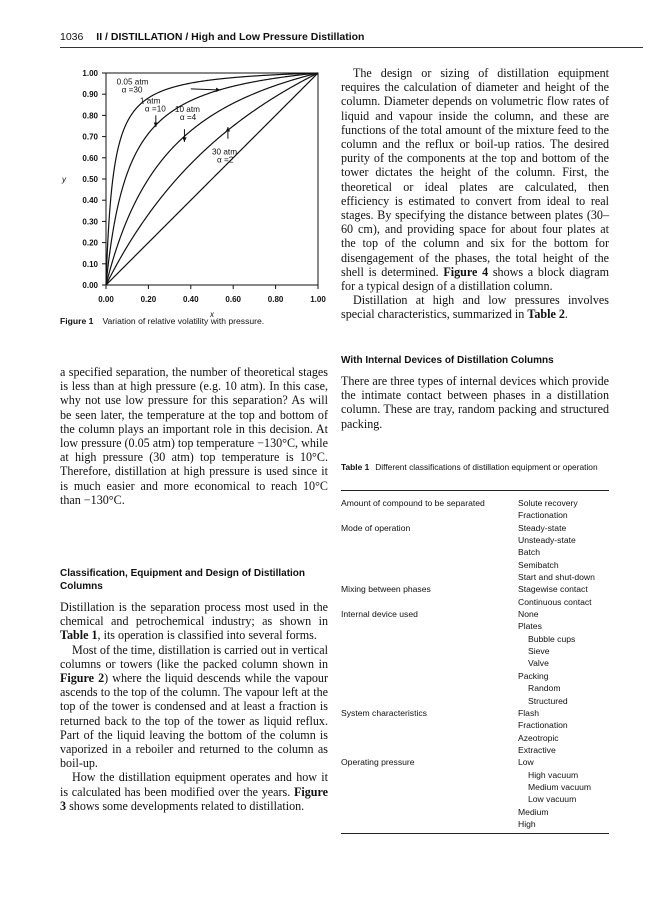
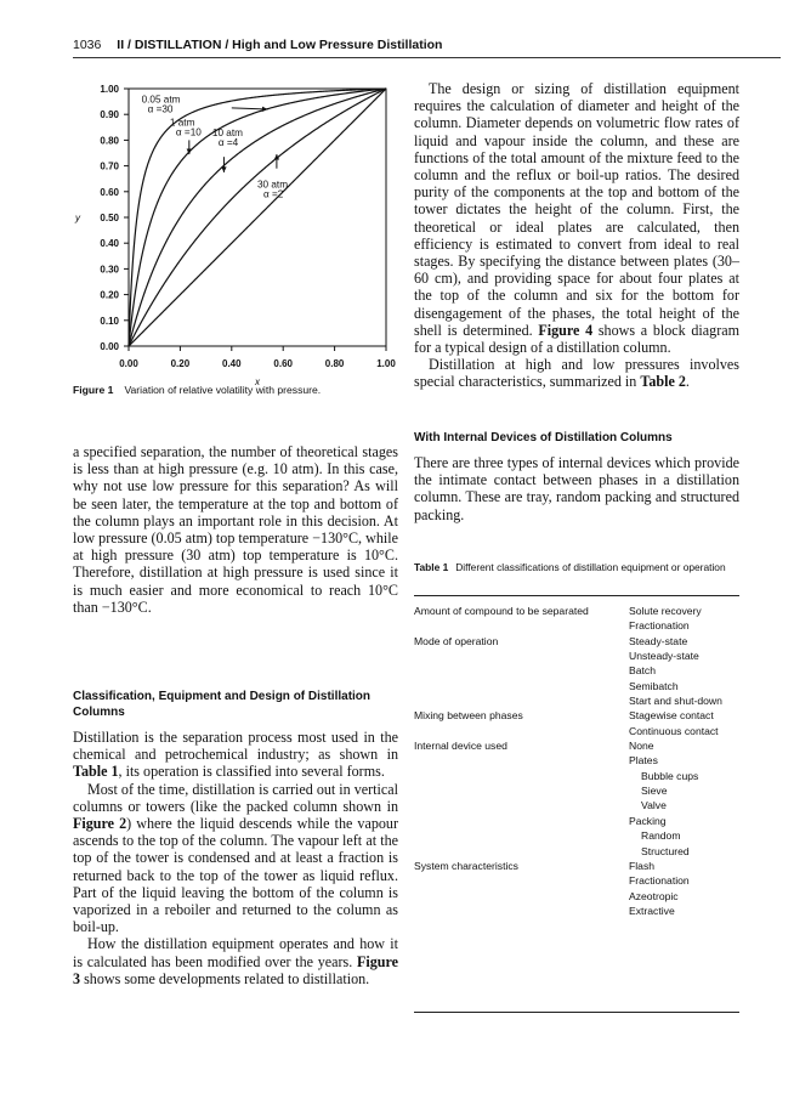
  1036 II / DISTILLATION / High and Low Pressure Distillation
  0.00
  0.10
  0.20
  0.30
  0.40
  0.50
  0.60
  0.70
  0.80
  0.90
  1.00
  0.00
  0.20
  0.40
  0.60
  0.80
  1.00
  x
  y
  0.05 atm
  α =30
  1 atm
  α =10
  10 atm
  α =4
  30 atm
  α =2
  Figure 1 Variation of relative volatility with pressure.
  a specified separation, the number of theoretical stages is less than at high pressure (e.g. 10 atm). In this case, why not use low pressure for this separation? As will be seen later, the temperature at the top and bottom of the column plays an important role in this decision. At low pressure (0.05 atm) top temperature −130°C, while at high pressure (30 atm) top temperature is 10°C. Therefore, distillation at high pressure is used since it is much easier and more economical to reach 10°C than −130°C.
  Classification, Equipment and Design of Distillation Columns
  Distillation is the separation process most used in the chemical and petrochemical industry; as shown in Table 1, its operation is classified into several forms.
  Most of the time, distillation is carried out in vertical columns or towers (like the packed column shown in Figure 2) where the liquid descends while the vapour ascends to the top of the column. The vapour left at the top of the tower is condensed and at least a fraction is returned back to the top of the tower as liquid reflux. Part of the liquid leaving the bottom of the column is vaporized in a reboiler and returned to the column as boil-up.
  How the distillation equipment operates and how it is calculated has been modified over the years. Figure 3 shows some developments related to distillation.
  The design or sizing of distillation equipment requires the calculation of diameter and height of the column. Diameter depends on volumetric flow rates of liquid and vapour inside the column, and these are functions of the total amount of the mixture feed to the column and the reflux or boil-up ratios. The desired purity of the components at the top and bottom of the tower dictates the height of the column. First, the theoretical or ideal plates are calculated, then efficiency is estimated to convert from ideal to real stages. By specifying the distance between plates (30–60 cm), and providing space for about four plates at the top of the column and six for the bottom for disengagement of the phases, the total height of the shell is determined. Figure 4 shows a block diagram for a typical design of a distillation column.
  Distillation at high and low pressures involves special characteristics, summarized in Table 2.
  With Internal Devices of Distillation Columns
  There are three types of internal devices which provide the intimate contact between phases in a distillation column. These are tray, random packing and structured packing.
  Table 1 Different classifications of distillation equipment or operation
  Amount of compound to be separated
  Solute recovery
  Fractionation
  Mode of operation
  Steady-state
  Unsteady-state
  Batch
  Semibatch
  Start and shut-down
  Mixing between phases
  Stagewise contact
  Continuous contact
  Internal device used
  None
  Plates
  Bubble cups
  Sieve
  Valve
  Packing
  Random
  Structured
  System characteristics
  Flash
  Fractionation
  Azeotropic
  Extractive
- Operating pressure
- Low
- High vacuum
- Medium vacuum
- Low vacuum
- Medium
- High
